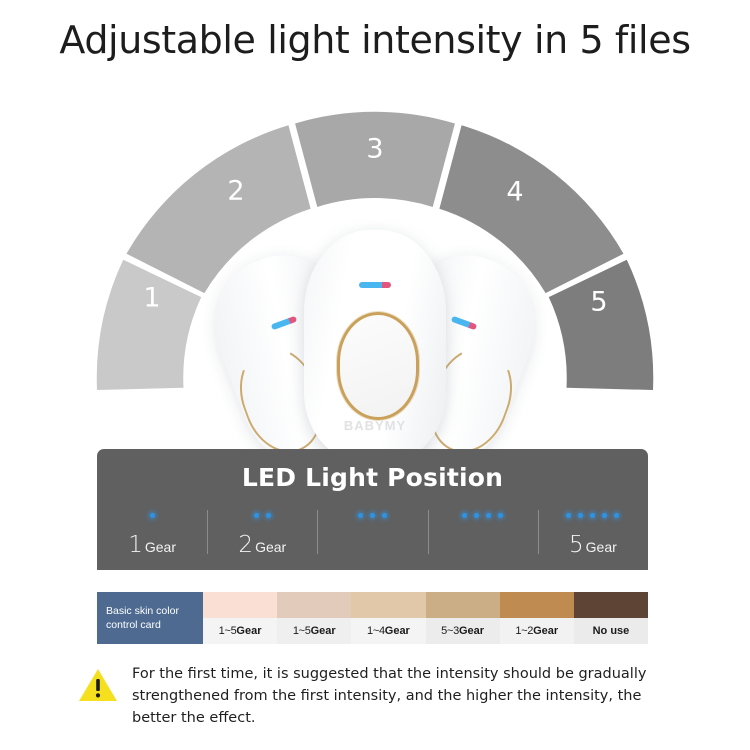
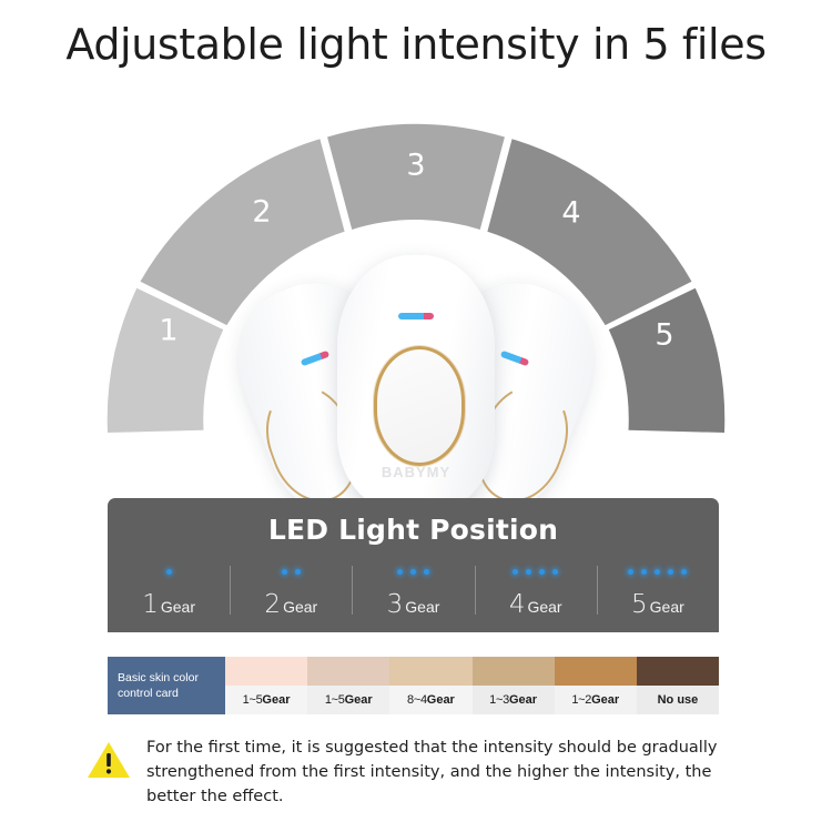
  Adjustable light intensity in 5 files
  1
  2
  3
  4
  5
  BABYMY
  LED Light Position
  1 Gear
  2 Gear
+ 3 Gear
+ 4 Gear
  5 Gear
  Basic skin color
  control card
  1~5
  Gear
  1~5
  Gear
- 1~4
+ 8~4
  Gear
- 5~3
+ 1~3
  Gear
  1~2
  Gear
  No use
  For the first time, it is suggested that the intensity should be gradually strengthened from the first intensity, and the higher the intensity, the better the effect.
